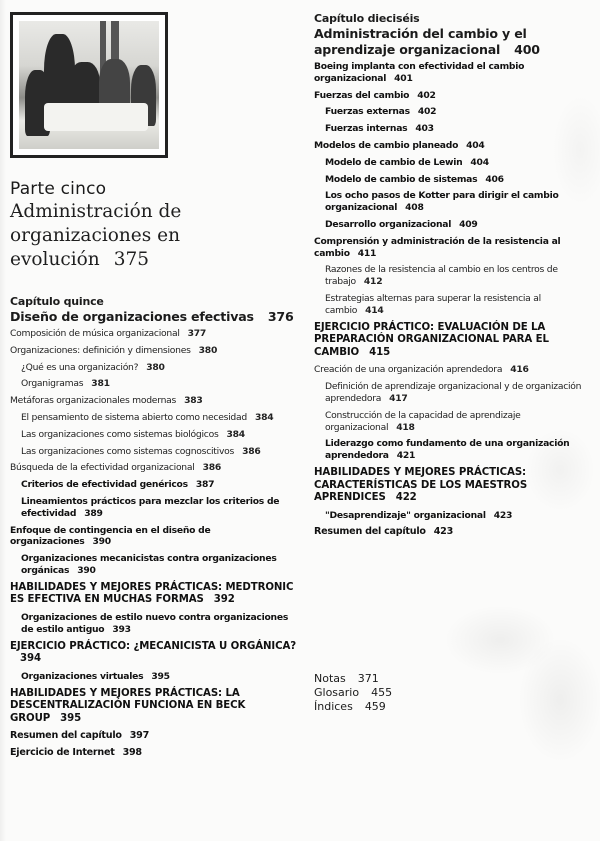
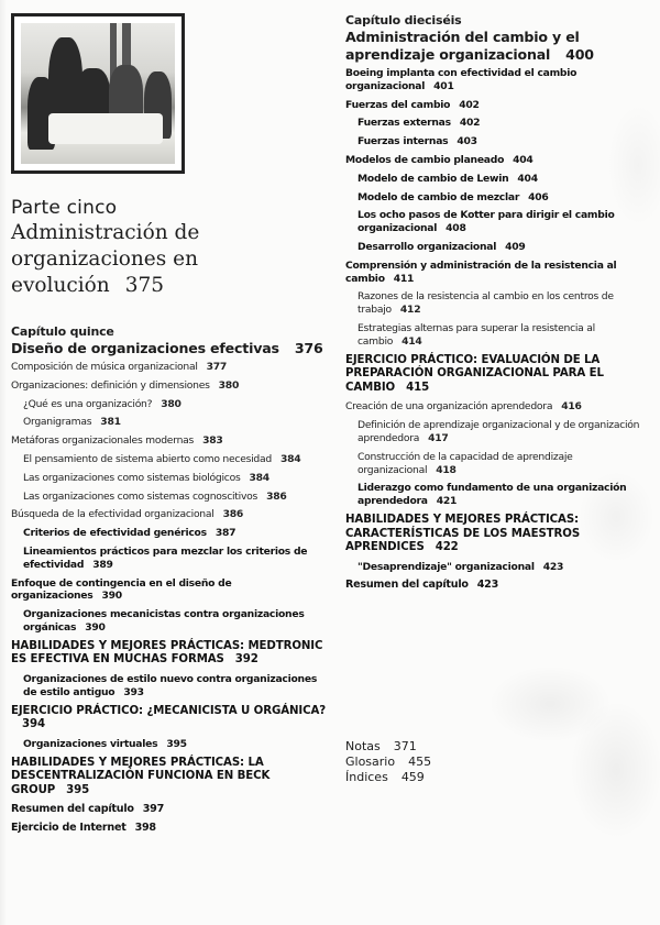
  Parte cinco
  Administración de organizaciones en evolución 375
  Capítulo quince
  Diseño de organizaciones efectivas 376
  Composición de música organizacional 377
  Organizaciones: definición y dimensiones 380
  ¿Qué es una organización? 380
  Organigramas 381
  Metáforas organizacionales modernas 383
  El pensamiento de sistema abierto como necesidad 384
  Las organizaciones como sistemas biológicos 384
  Las organizaciones como sistemas cognoscitivos 386
  Búsqueda de la efectividad organizacional 386
  Criterios de efectividad genéricos 387
  Lineamientos prácticos para mezclar los criterios de efectividad 389
  Enfoque de contingencia en el diseño de organizaciones 390
  Organizaciones mecanicistas contra organizaciones orgánicas 390
  HABILIDADES Y MEJORES PRÁCTICAS: MEDTRONIC ES EFECTIVA EN MUCHAS FORMAS 392
  Organizaciones de estilo nuevo contra organizaciones de estilo antiguo 393
  EJERCICIO PRÁCTICO: ¿MECANICISTA U ORGÁNICA?394
  Organizaciones virtuales 395
  HABILIDADES Y MEJORES PRÁCTICAS: LA DESCENTRALIZACIÓN FUNCIONA EN BECK GROUP 395
  Resumen del capítulo 397
  Ejercicio de Internet 398
  Capítulo dieciséis
  Administración del cambio y el aprendizaje organizacional 400
  Boeing implanta con efectividad el cambio organizacional 401
  Fuerzas del cambio 402
  Fuerzas externas 402
  Fuerzas internas 403
  Modelos de cambio planeado 404
  Modelo de cambio de Lewin 404
- Modelo de cambio de sistemas 406
+ Modelo de cambio de mezclar 406
  Los ocho pasos de Kotter para dirigir el cambio organizacional 408
  Desarrollo organizacional 409
  Comprensión y administración de la resistencia al cambio 411
  Razones de la resistencia al cambio en los centros de trabajo 412
  Estrategias alternas para superar la resistencia al cambio 414
  EJERCICIO PRÁCTICO: EVALUACIÓN DE LA PREPARACIÓN ORGANIZACIONAL PARA EL CAMBIO 415
  Creación de una organización aprendedora 416
  Definición de aprendizaje organizacional y de organización aprendedora 417
  Construcción de la capacidad de aprendizaje organizacional 418
  Liderazgo como fundamento de una organización aprendedora 421
  HABILIDADES Y MEJORES PRÁCTICAS: CARACTERÍSTICAS DE LOS MAESTROS APRENDICES 422
  "Desaprendizaje" organizacional 423
  Resumen del capítulo 423
  Notas 371
  Glosario 455
  Índices 459
